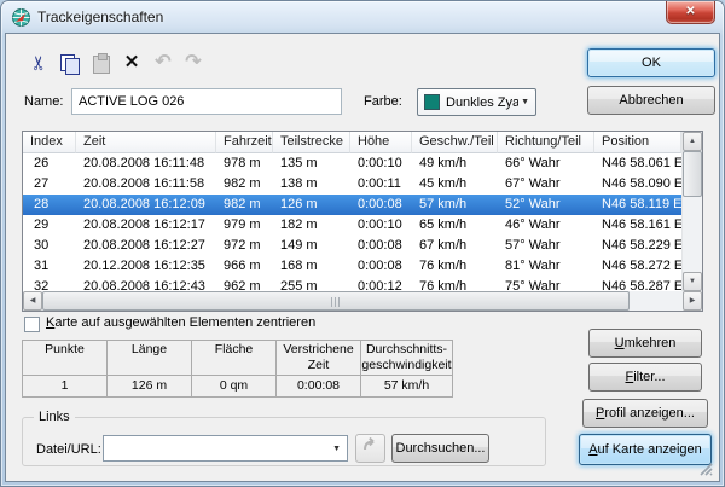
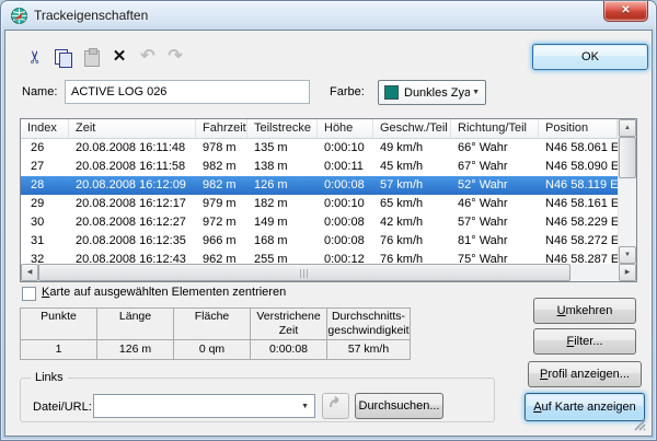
  Trackeigenschaften
  ✕
  ✕
  ↶
  ↷
  Name:
  ACTIVE LOG 026
  Farbe:
  Dunkles Zya
  OK
- Abbrechen
  Index
  Zeit
  Fahrzeit
  Teilstrecke
  Höhe
  Geschw./Teil
  Richtung/Teil
  Position
  26
  20.08.2008 16:11:48
  978 m
  135 m
  0:00:10
  49 km/h
  66° Wahr
  N46 58.061 E
  27
  20.08.2008 16:11:58
  982 m
  138 m
  0:00:11
  45 km/h
  67° Wahr
  N46 58.090 E
  28
  20.08.2008 16:12:09
  982 m
  126 m
  0:00:08
  57 km/h
  52° Wahr
  N46 58.119 E
  29
  20.08.2008 16:12:17
  979 m
  182 m
  0:00:10
  65 km/h
  46° Wahr
  N46 58.161 E
  30
  20.08.2008 16:12:27
  972 m
  149 m
  0:00:08
- 67 km/h
+ 42 km/h
  57° Wahr
  N46 58.229 E
  31
- 20.12.2008 16:12:35
+ 20.08.2008 16:12:35
  966 m
  168 m
  0:00:08
  76 km/h
  81° Wahr
  N46 58.272 E
  32
  20.08.2008 16:12:43
  962 m
  255 m
  0:00:12
  76 km/h
  75° Wahr
  N46 58.287 E
  Karte auf ausgewählten Elementen zentrieren
  Punkte
  Länge
  Fläche
  Verstrichene
  Zeit
  Durchschnitts-
  geschwindigkeit
  1
  126 m
  0 qm
  0:00:08
  57 km/h
  Umkehren
  Filter...
  Profil anzeigen...
  Auf Karte anzeigen
  Links
  Datei/URL:
  Durchsuchen...
